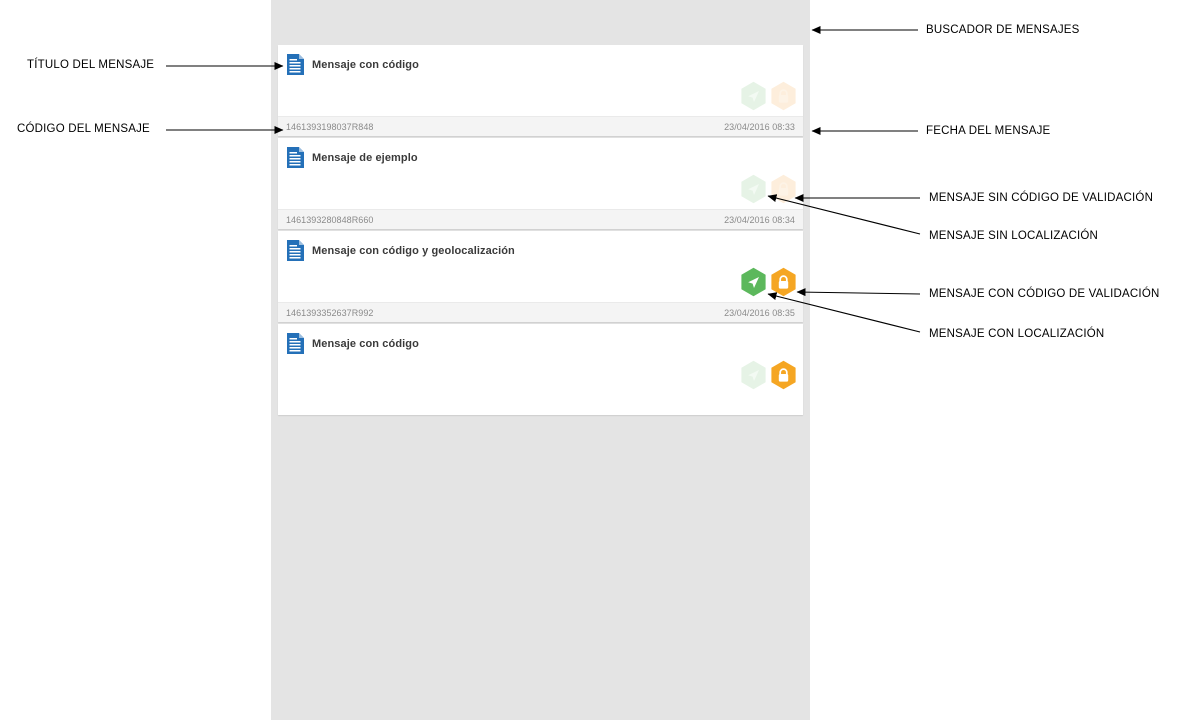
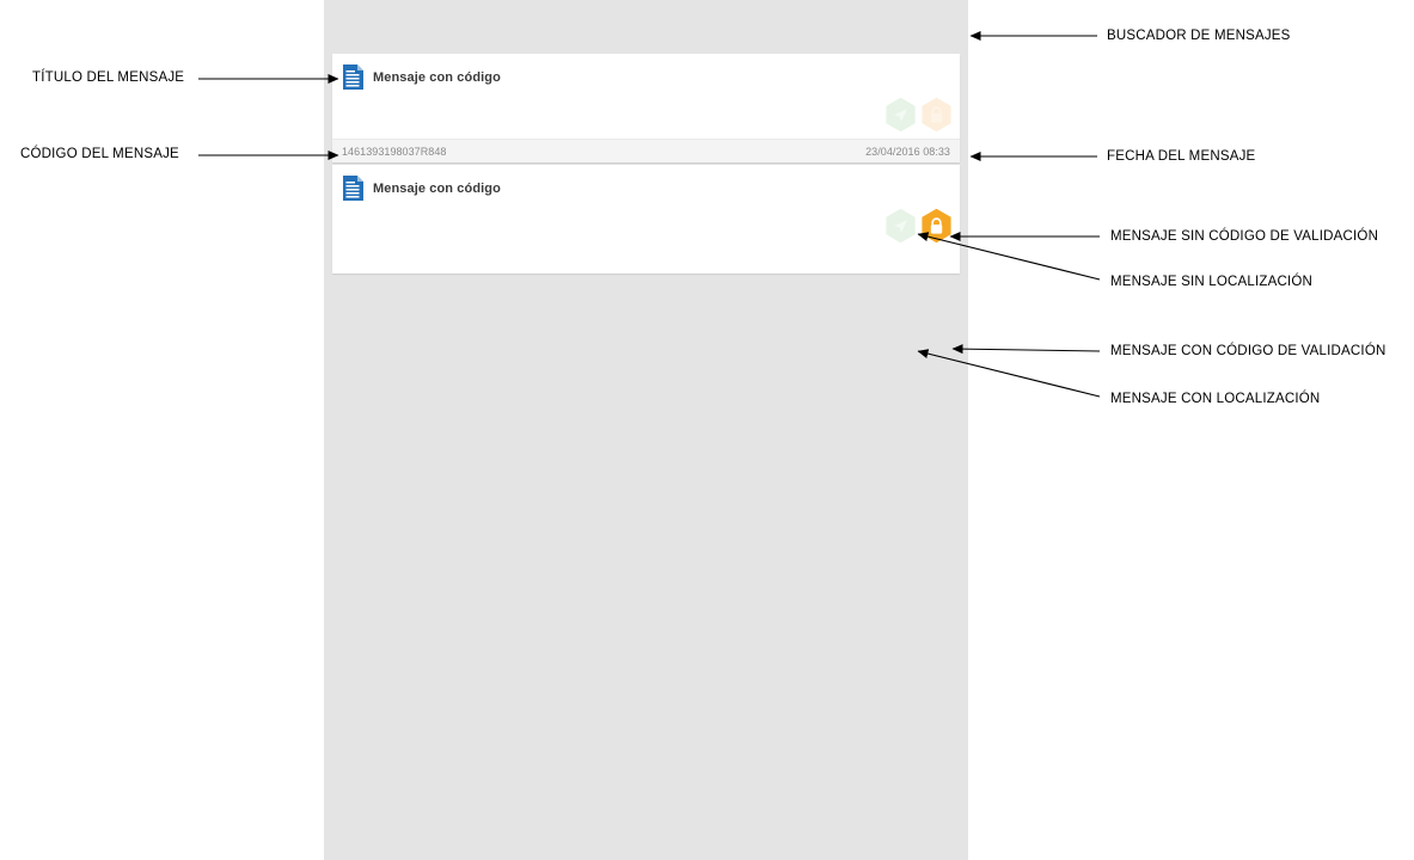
  Mensaje con código
  1461393198037R848
  23/04/2016 08:33
- Mensaje de ejemplo
- 1461393280848R660
- 23/04/2016 08:34
- Mensaje con código y geolocalización
- 1461393352637R992
- 23/04/2016 08:35
  Mensaje con código
  TÍTULO DEL MENSAJE
  CÓDIGO DEL MENSAJE
  BUSCADOR DE MENSAJES
  FECHA DEL MENSAJE
  MENSAJE SIN CÓDIGO DE VALIDACIÓN
  MENSAJE SIN LOCALIZACIÓN
  MENSAJE CON CÓDIGO DE VALIDACIÓN
  MENSAJE CON LOCALIZACIÓN
